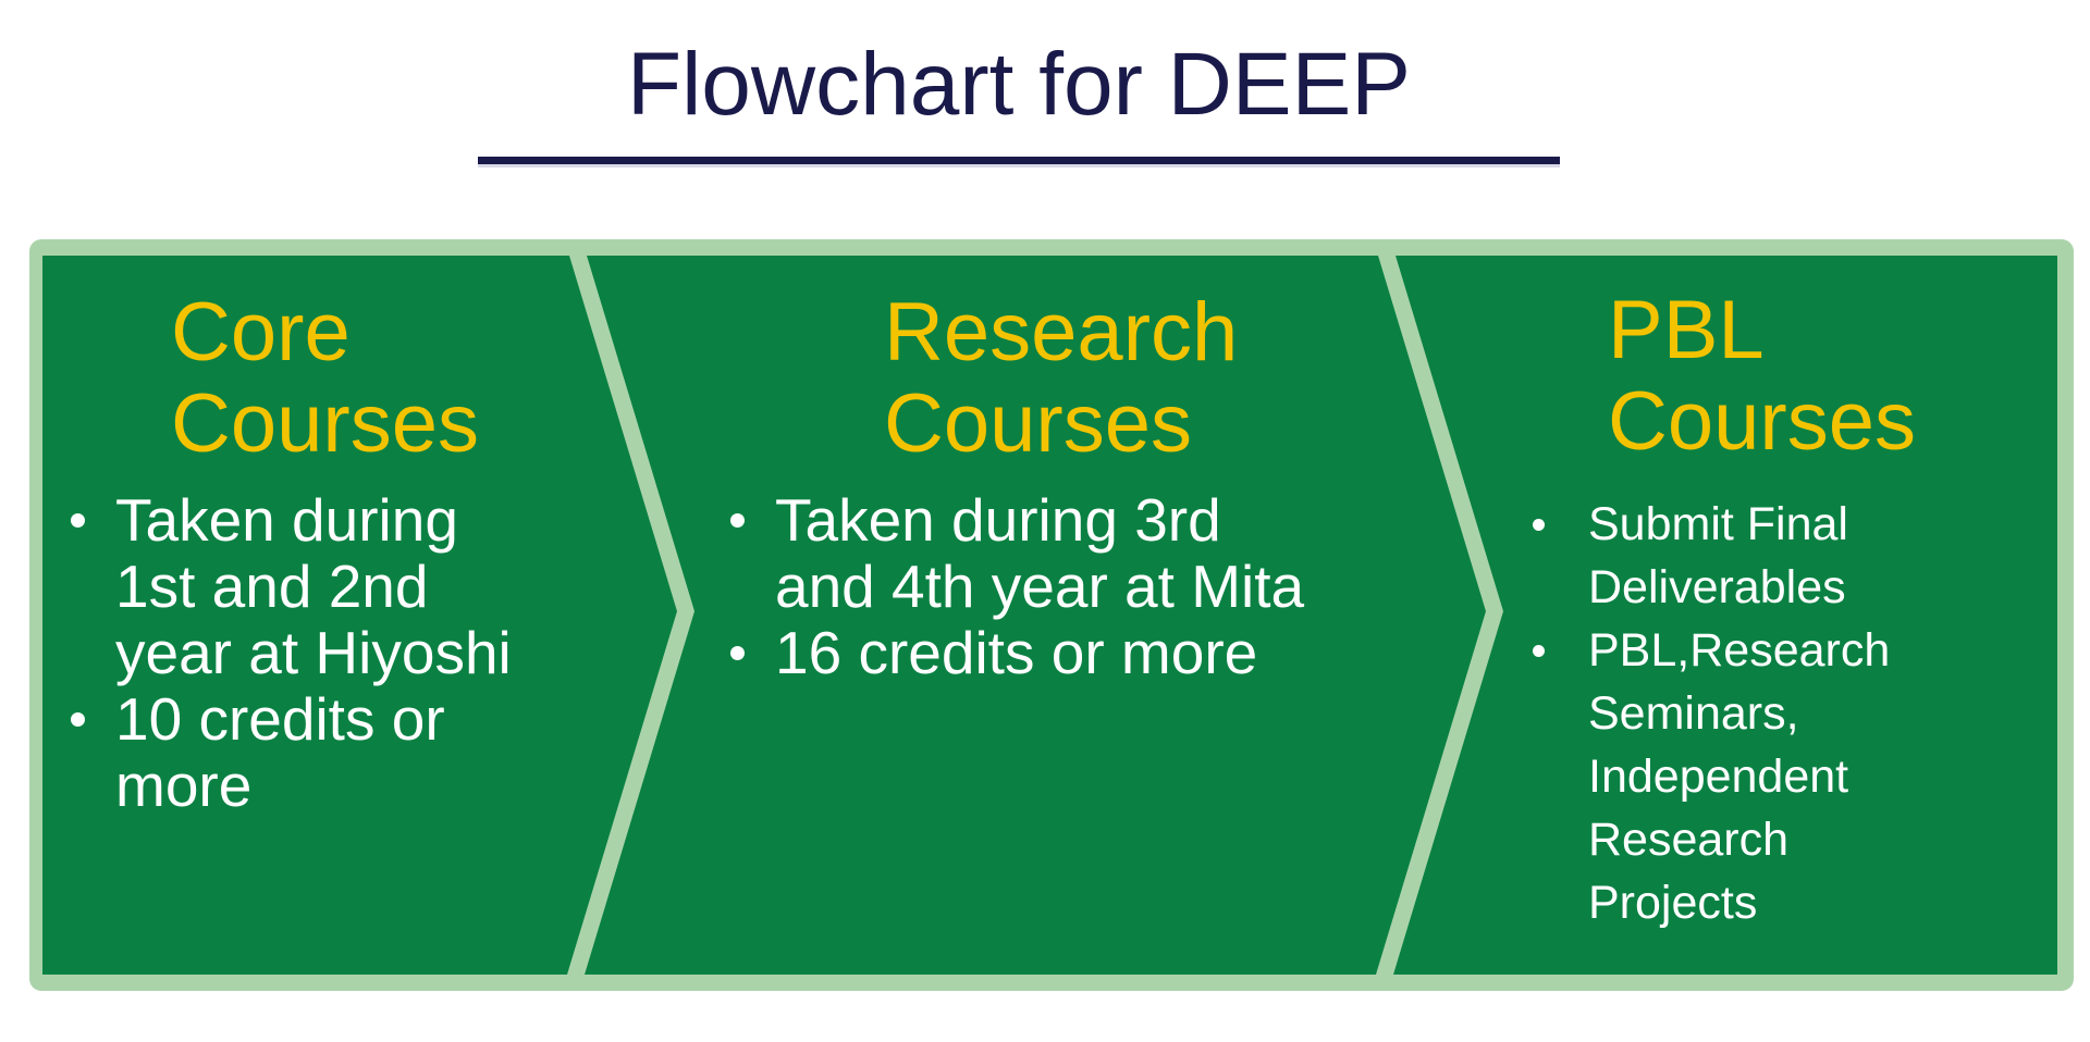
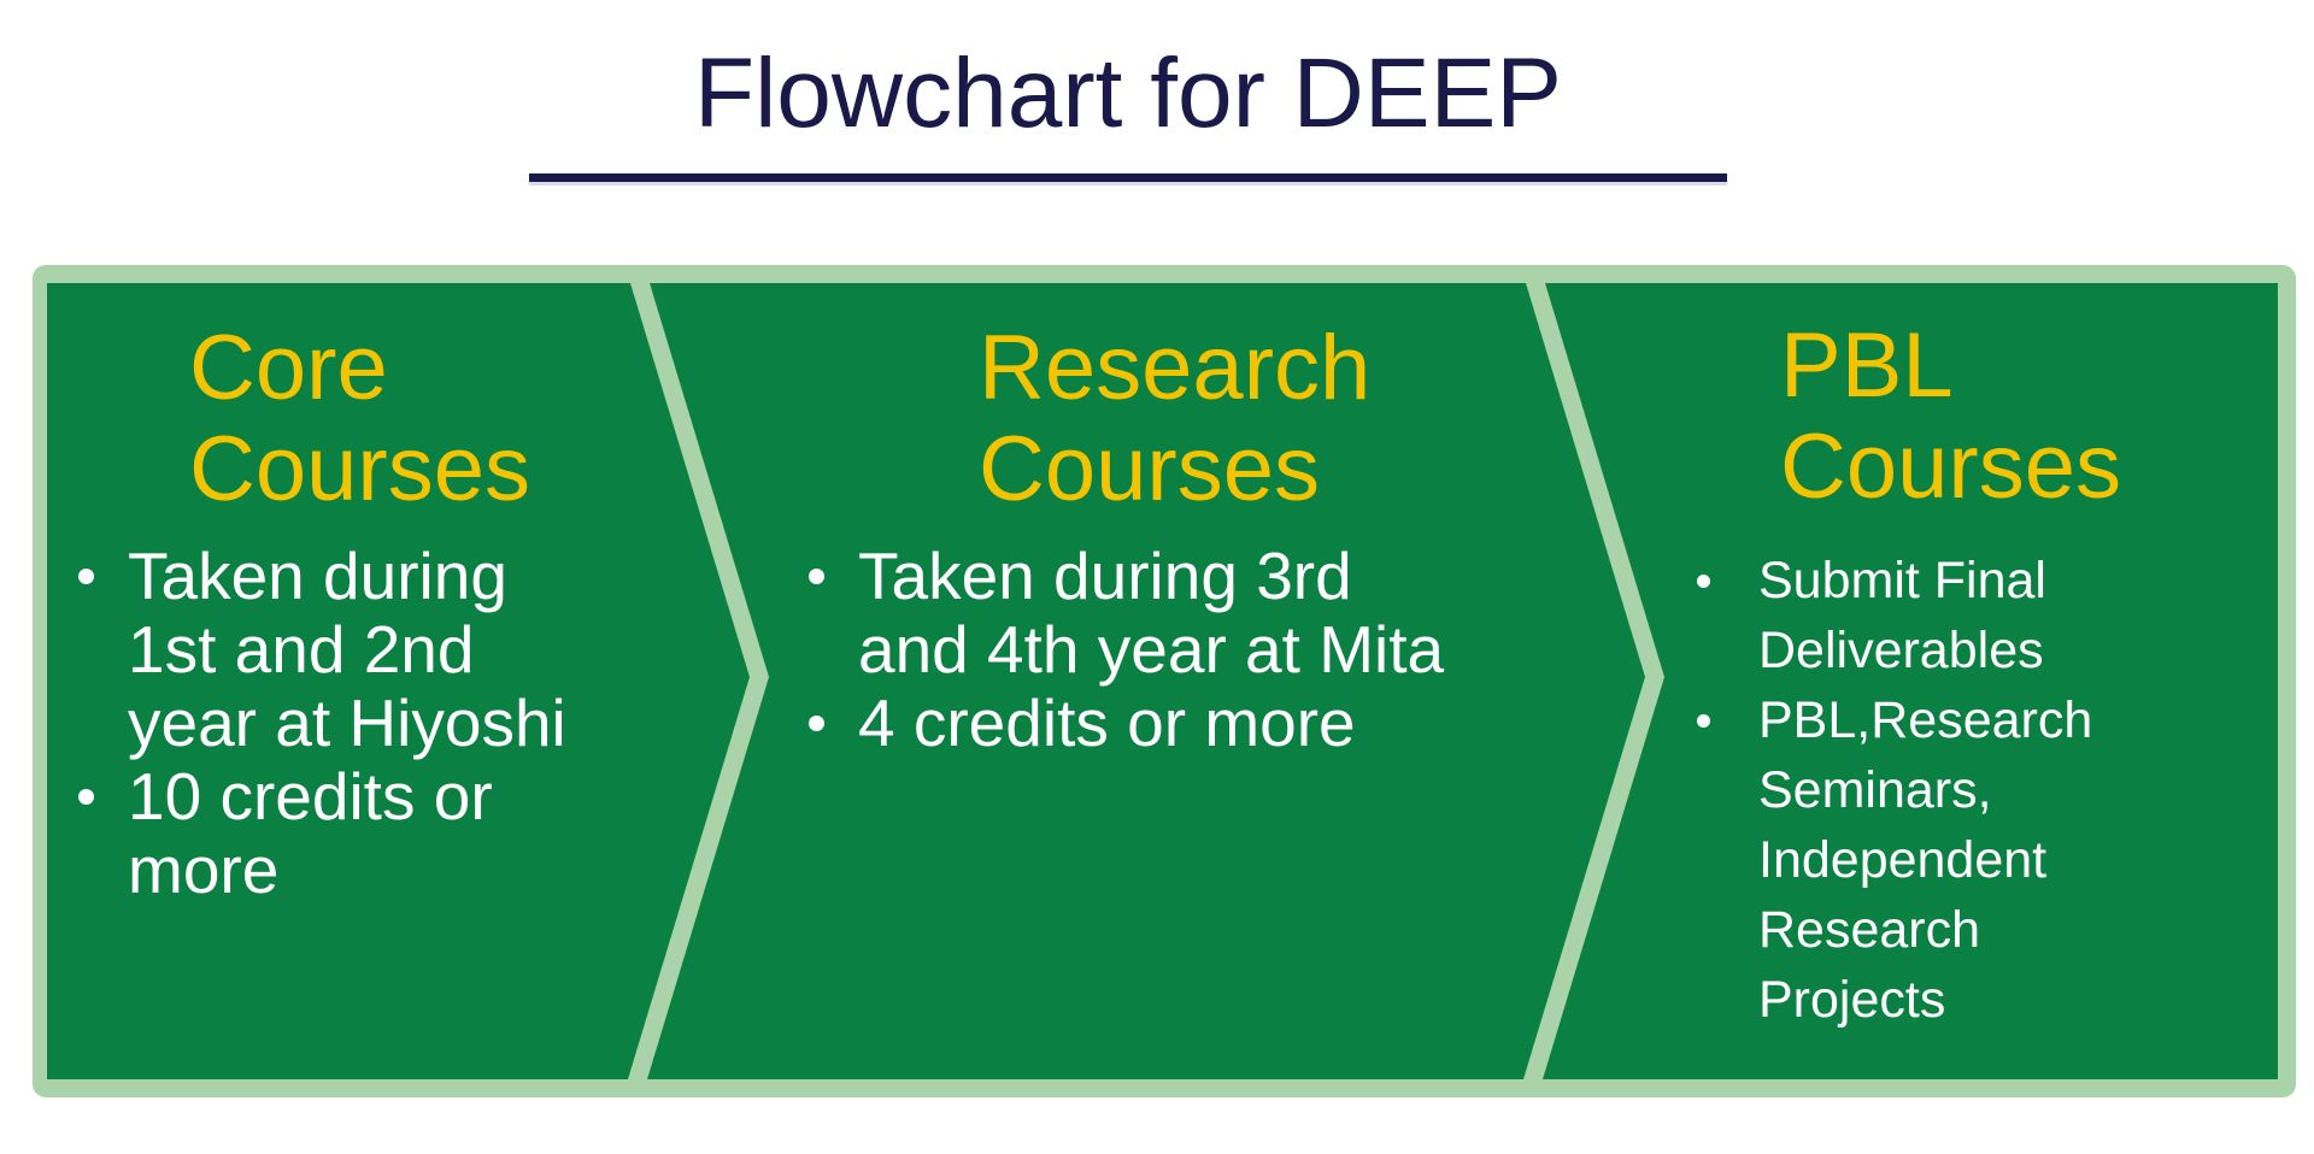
  Flowchart for DEEP
  Core
  Courses
  Taken during
  1st and 2nd
  year at Hiyoshi
  10 credits or
  more
  Research
  Courses
  Taken during 3rd
  and 4th year at Mita
- 16 credits or more
+ 4 credits or more
  PBL
  Courses
  Submit Final
  Deliverables
  PBL,Research
  Seminars,
  Independent
  Research
  Projects
